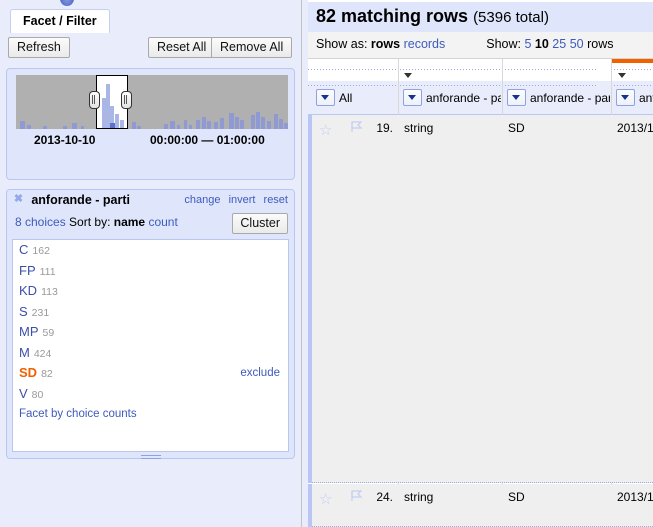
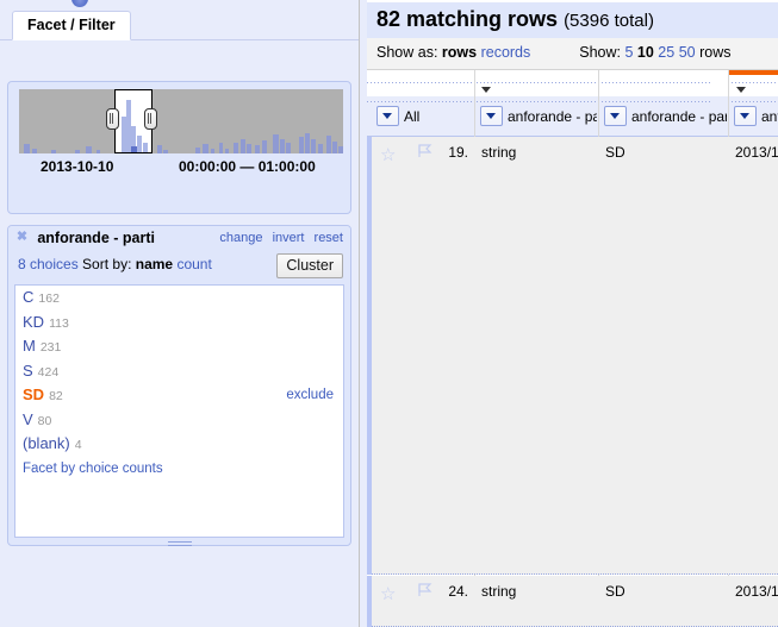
  Facet / Filter
- Refresh
- Reset All
- Remove All
  2013-10-10
  00:00:00 — 01:00:00
  ✖ anforande - parti
  change invert reset
  8 choices Sort by: name count
  Cluster
  C 162
- FP 111
  KD 113
- S 231
+ M 231
- MP 59
- M 424
+ S 424
  SD 82
  exclude
  V 80
+ (blank) 4
  Facet by choice counts
  82 matching rows (5396 total)
  Show as: rows records Show: 5 10 25 50 rows
  All
  anforande - pa
  anforande - pa
  ☆
  19.
  string
  SD
  2013/1
  ☆
  24.
  string
  SD
  2013/1
